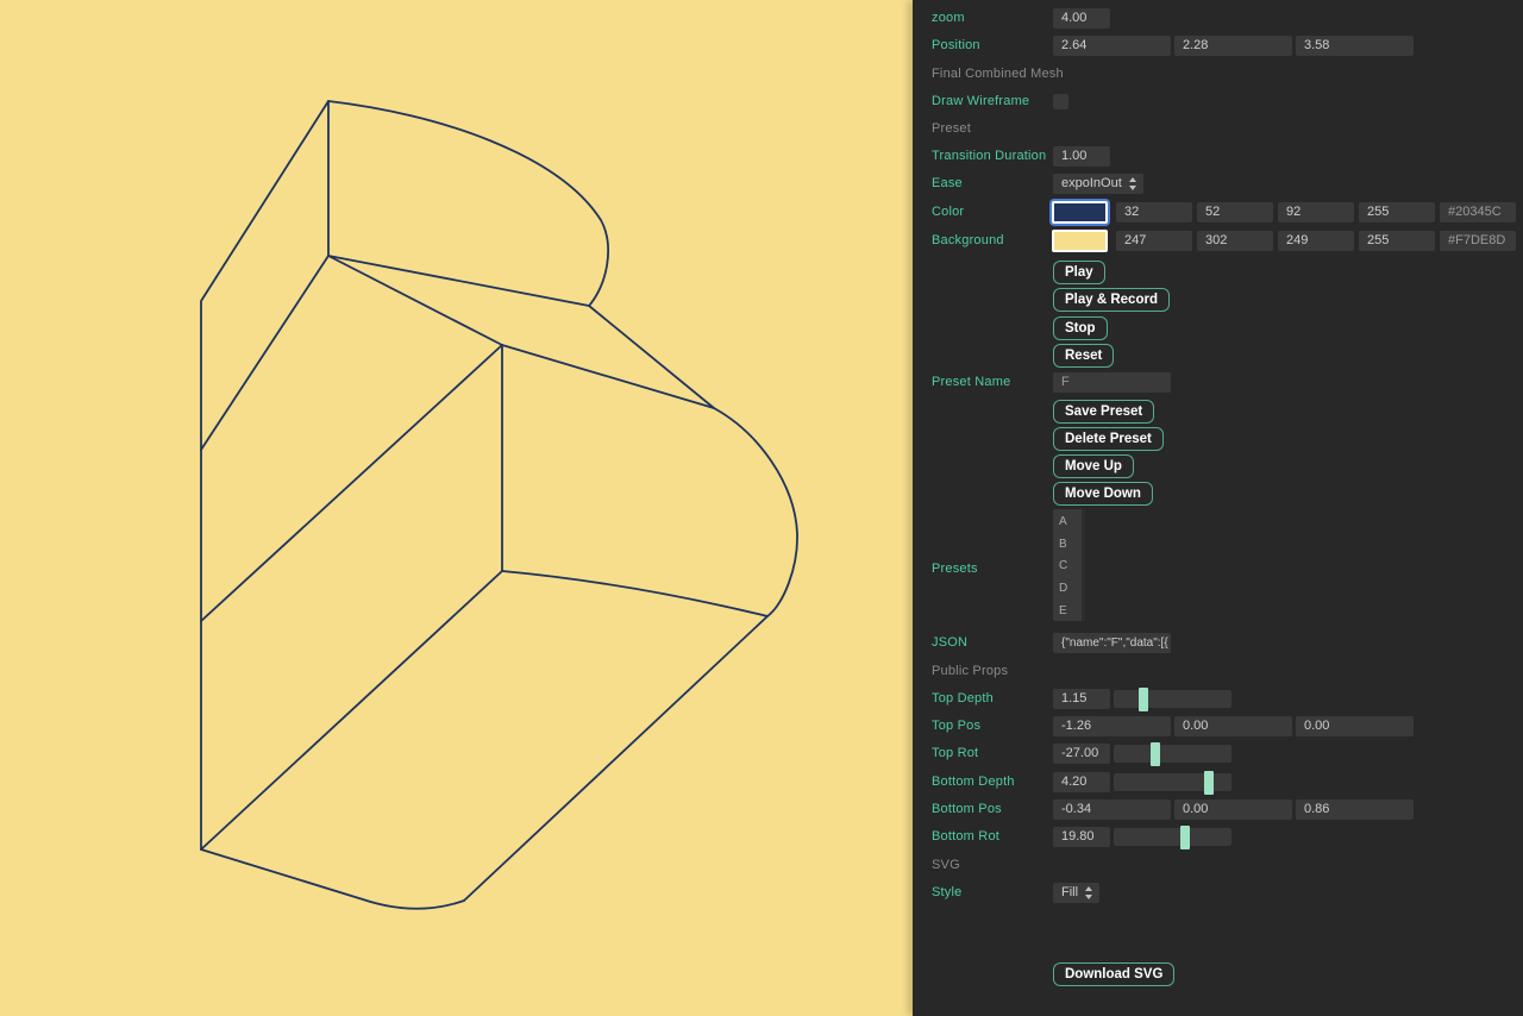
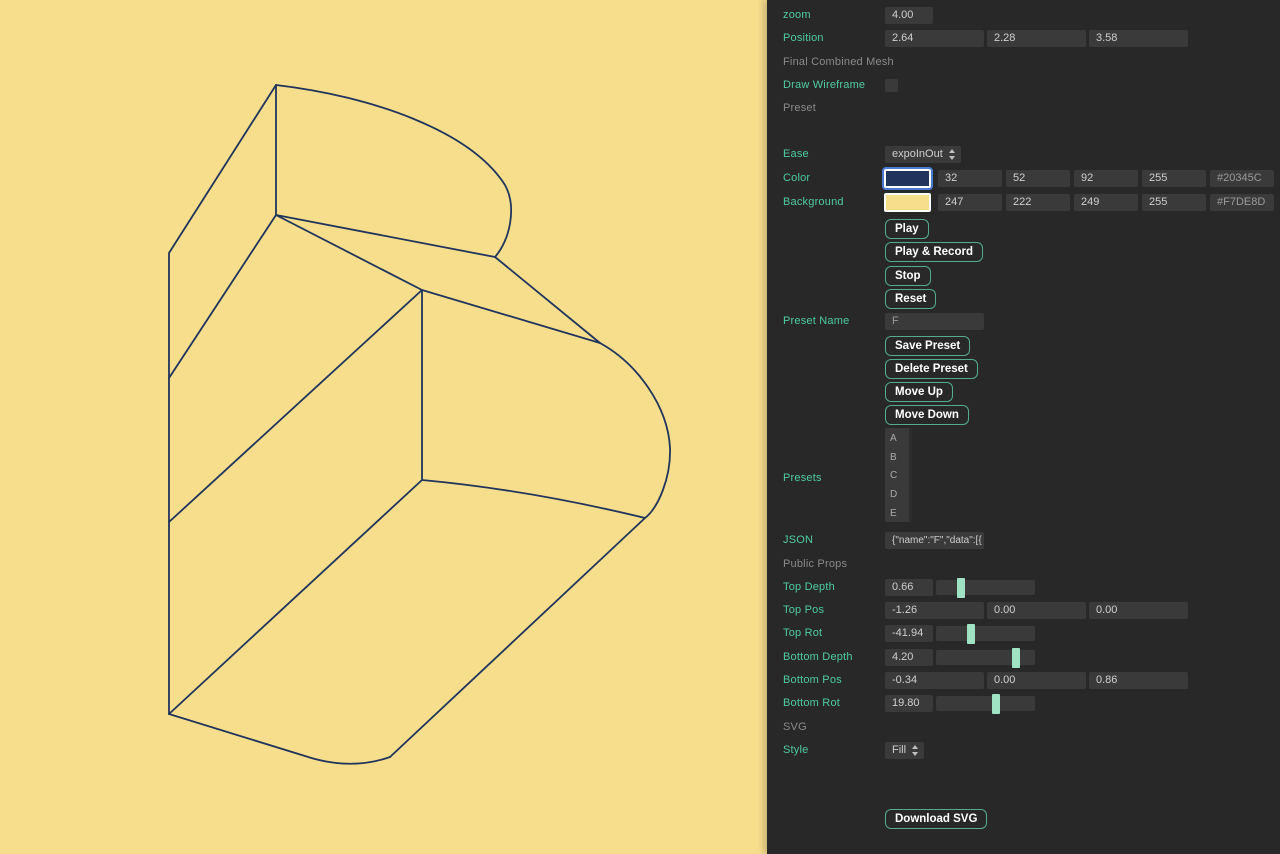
  zoom
  4.00
  Position
  2.64
  2.28
  3.58
  Final Combined Mesh
  Draw Wireframe
  Preset
- Transition Duration
- 1.00
  Ease
  expoInOut
  Color
  32
  52
  92
  255
  #20345C
  Background
  247
- 302
+ 222
  249
  255
  #F7DE8D
  Play
  Play & Record
  Stop
  Reset
  Preset Name
  F
  Save Preset
  Delete Preset
  Move Up
  Move Down
  Presets
  JSON
  {"name":"F","data":[{
  Public Props
  Top Depth
- 1.15
+ 0.66
  Top Pos
  -1.26
  0.00
  0.00
  Top Rot
- -27.00
+ -41.94
  Bottom Depth
  4.20
  Bottom Pos
  -0.34
  0.00
  0.86
  Bottom Rot
  19.80
  SVG
  Style
  Fill
  Download SVG
